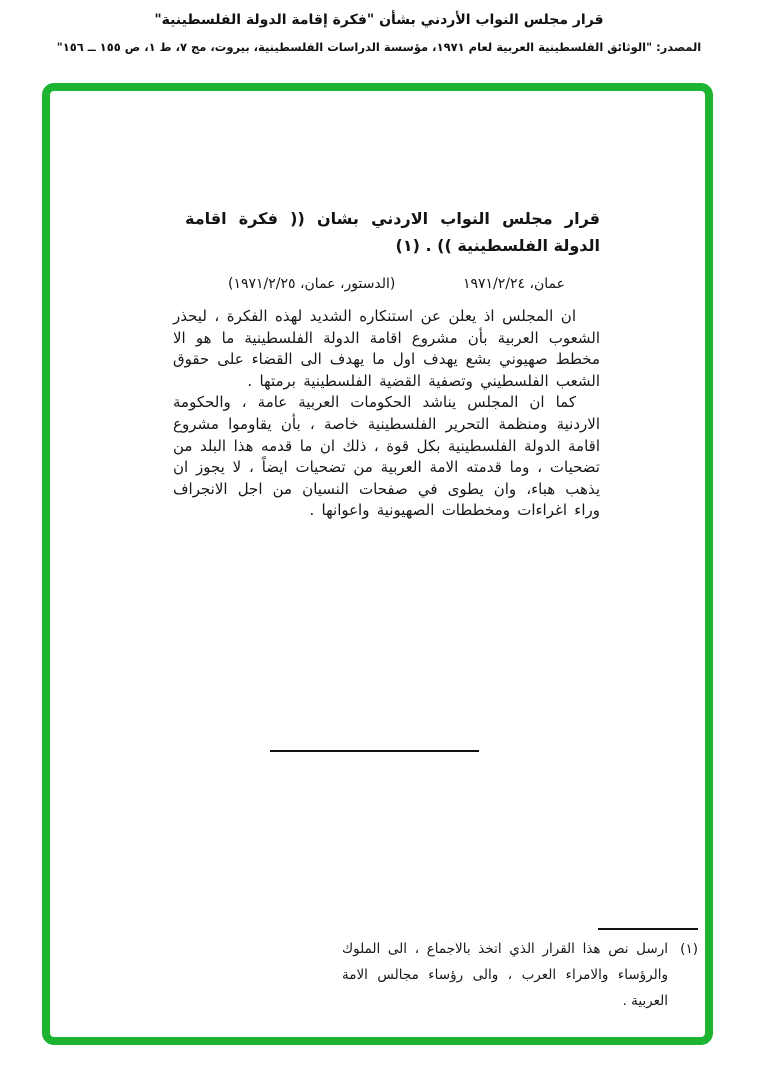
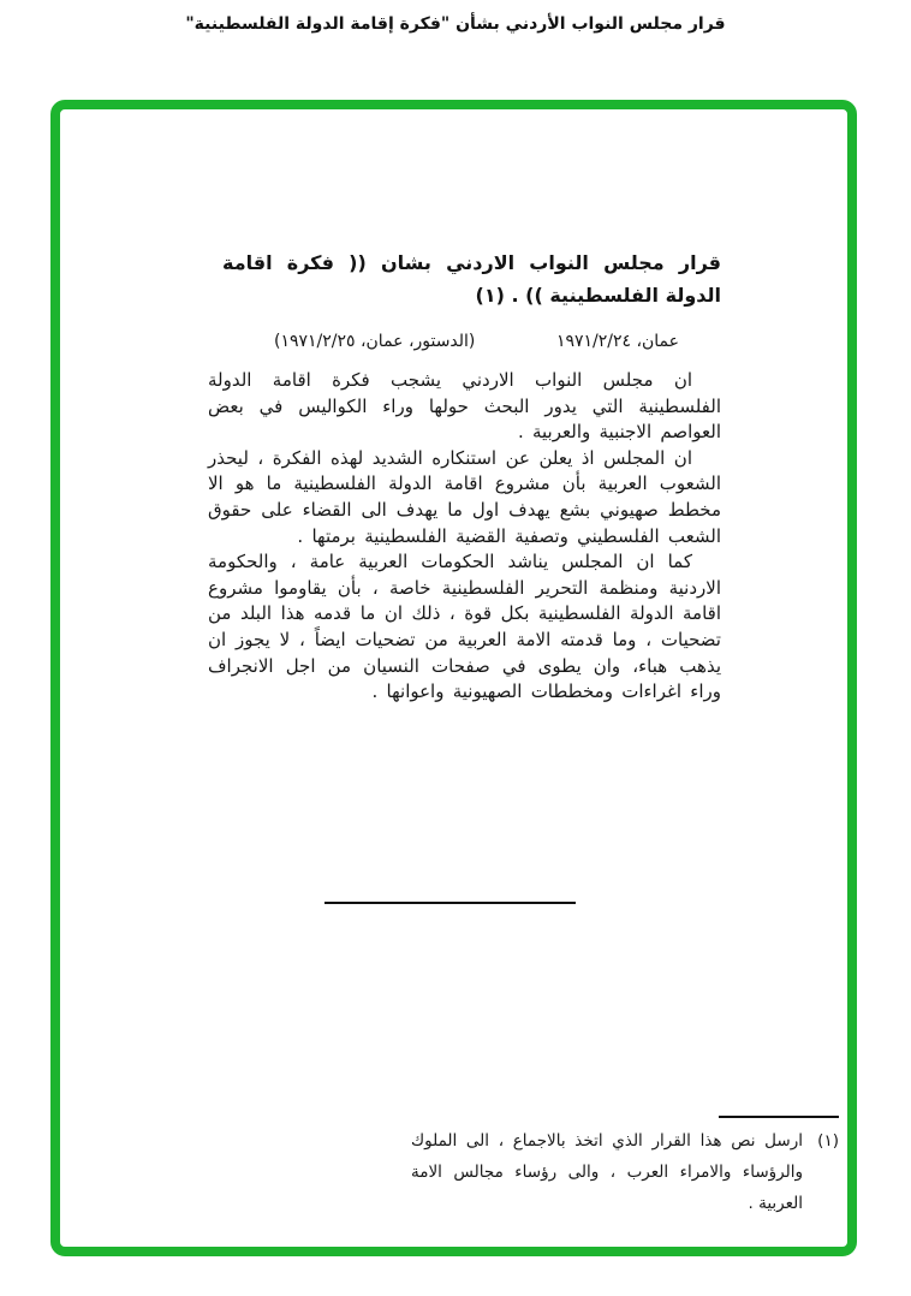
  قرار مجلس النواب الأردني بشأن "فكرة إقامة الدولة الفلسطينية"
- المصدر: "الوثائق الفلسطينية العربية لعام ١٩٧١، مؤسسة الدراسات الفلسطينية، بيروت، مج ٧، ط ١، ص ١٥٥ ــ ١٥٦"
  قرار مجلس النواب الاردني بشان (( فكرة اقامة الدولة الفلسطينية )) . (١)
  عمان، ١٩٧١/٢/٢٤
  (الدستور، عمان، ١٩٧١/٢/٢٥)
+ ان مجلس النواب الاردني يشجب فكرة اقامة الدولة الفلسطينية التي يدور البحث حولها وراء الكواليس في بعض العواصم الاجنبية والعربية .
  ان المجلس اذ يعلن عن استنكاره الشديد لهذه الفكرة ، ليحذر الشعوب العربية بأن مشروع اقامة الدولة الفلسطينية ما هو الا مخطط صهيوني بشع يهدف اول ما يهدف الى القضاء على حقوق الشعب الفلسطيني وتصفية القضية الفلسطينية برمتها .
  كما ان المجلس يناشد الحكومات العربية عامة ، والحكومة الاردنية ومنظمة التحرير الفلسطينية خاصة ، بأن يقاوموا مشروع اقامة الدولة الفلسطينية بكل قوة ، ذلك ان ما قدمه هذا البلد من تضحيات ، وما قدمته الامة العربية من تضحيات ايضاً ، لا يجوز ان يذهب هباء، وان يطوى في صفحات النسيان من اجل الانجراف وراء اغراءات ومخططات الصهيونية واعوانها .
  (١)
  ارسل نص هذا القرار الذي اتخذ بالاجماع ، الى الملوك والرؤساء والامراء العرب ، والى رؤساء مجالس الامة العربية .
